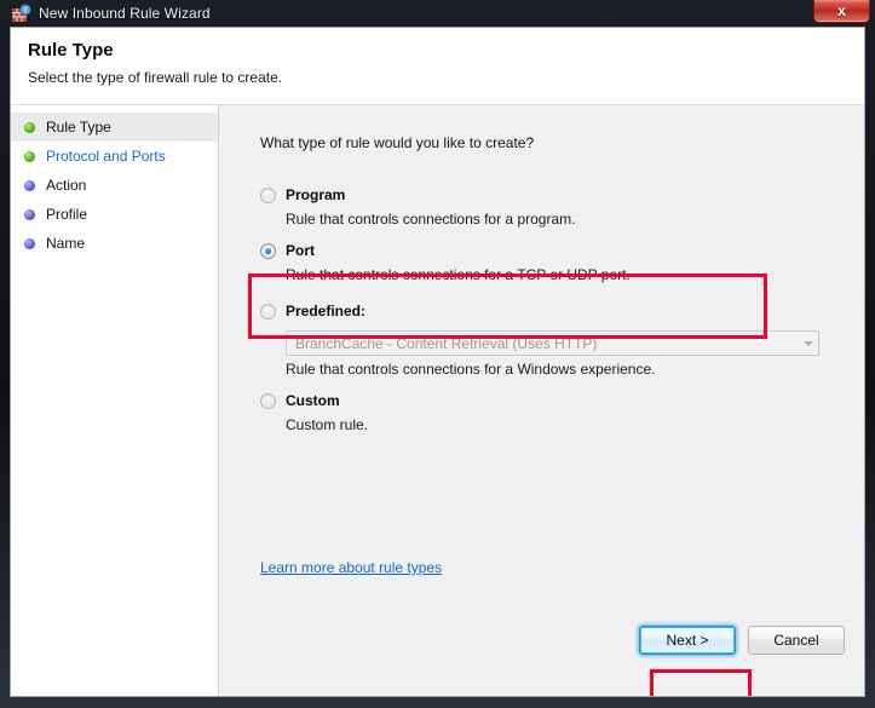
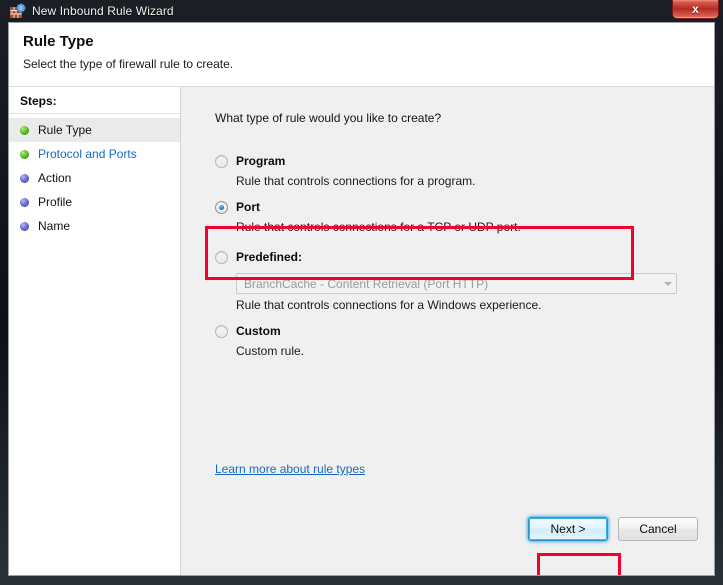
  New Inbound Rule Wizard
  x
  Rule Type
  Select the type of firewall rule to create.
+ Steps:
  Rule Type
  Protocol and Ports
  Action
  Profile
  Name
  What type of rule would you like to create?
  Program
  Rule that controls connections for a program.
  Port
  Rule that controls connections for a TCP or UDP port.
  Predefined:
- BranchCache - Content Retrieval (Uses HTTP)
+ BranchCache - Content Retrieval (Port HTTP)
  Rule that controls connections for a Windows experience.
  Custom
  Custom rule.
  Learn more about rule types
  Next >
  Cancel
